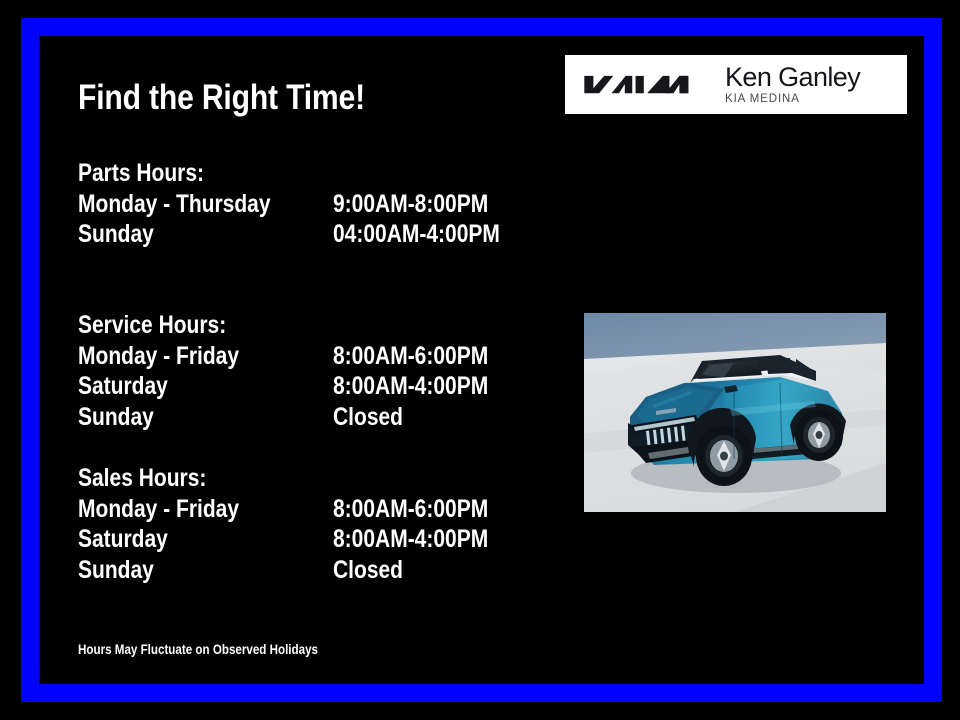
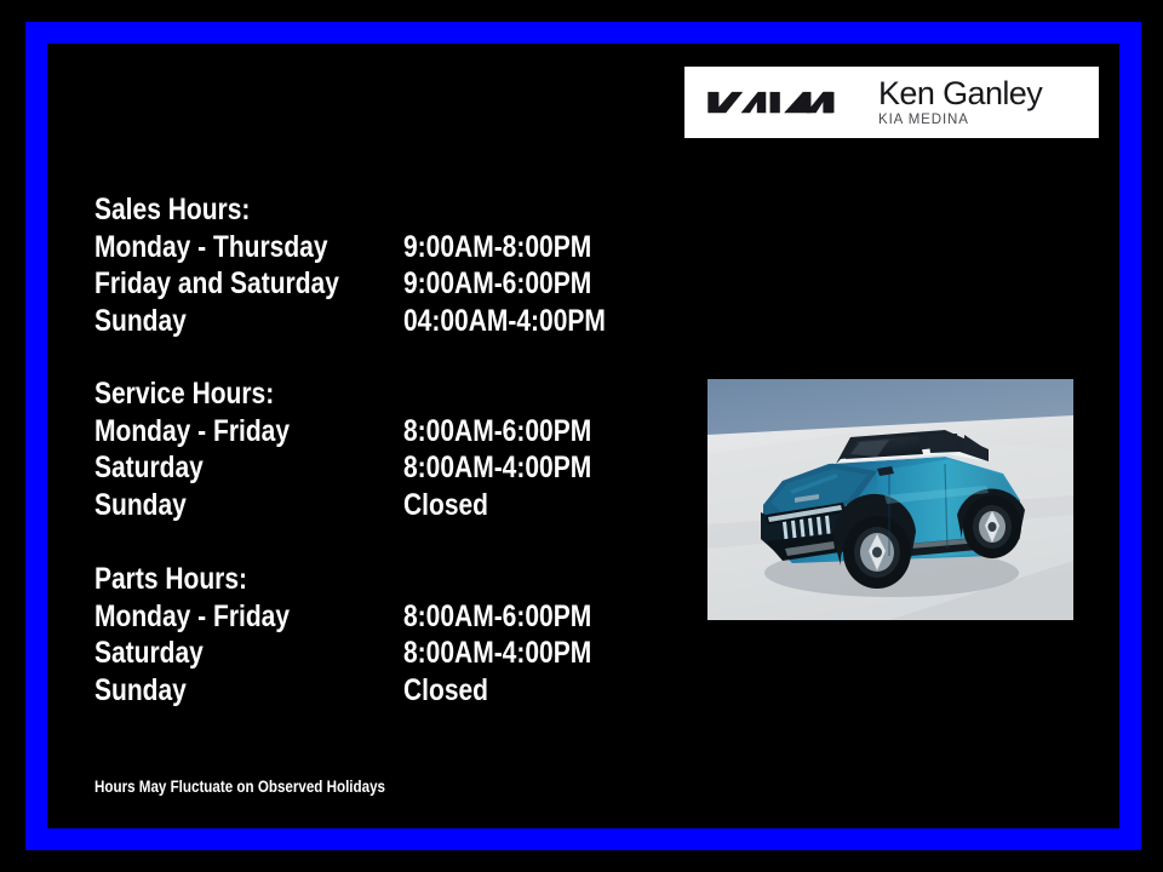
- Find the Right Time!
- Parts Hours:
+ Sales Hours:
  Monday - Thursday
  9:00AM-8:00PM
+ Friday and Saturday
+ 9:00AM-6:00PM
  Sunday
  04:00AM-4:00PM
  Service Hours:
  Monday - Friday
  8:00AM-6:00PM
  Saturday
  8:00AM-4:00PM
  Sunday
  Closed
- Sales Hours:
+ Parts Hours:
  Monday - Friday
  8:00AM-6:00PM
  Saturday
  8:00AM-4:00PM
  Sunday
  Closed
  Hours May Fluctuate on Observed Holidays
  Ken Ganley
  KIA MEDINA
